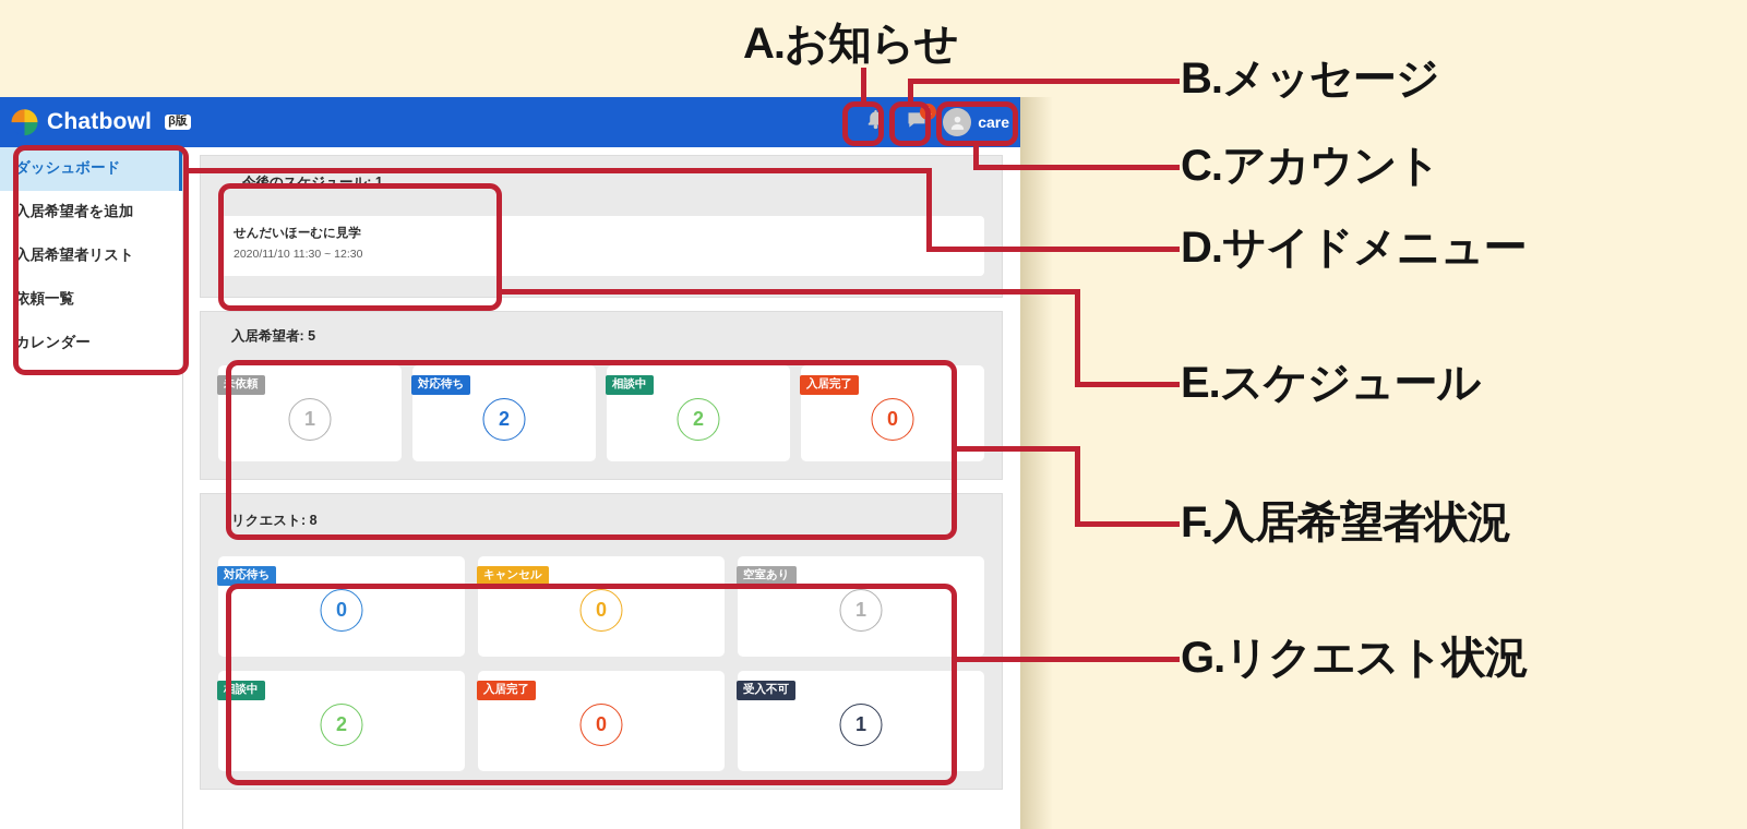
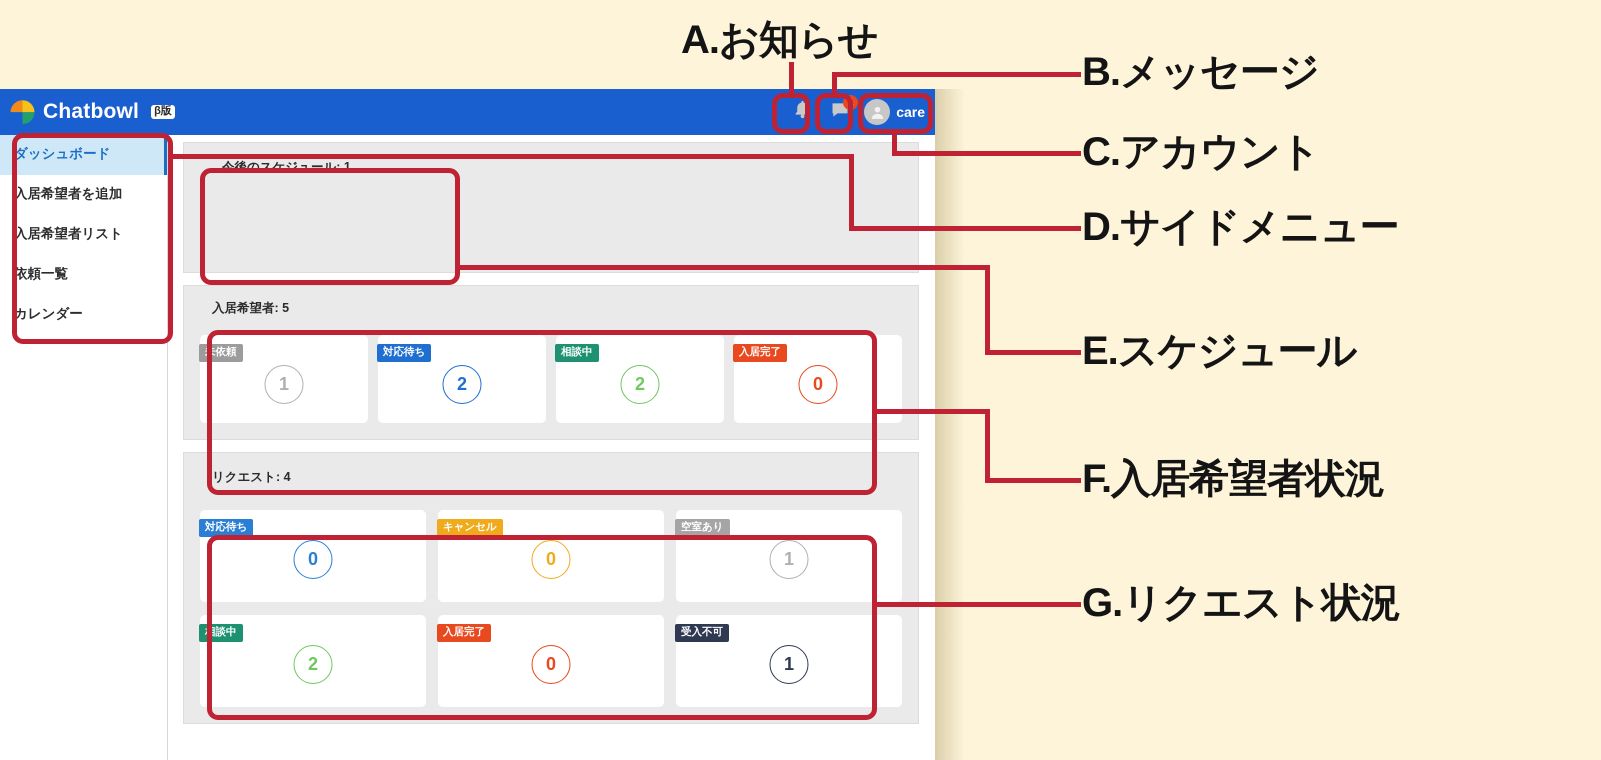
  Chatbowl
  β版
  1
  care
  ダッシュボード
  入居希望者を追加
  入居希望者リスト
  依頼一覧
  カレンダー
  今後のスケジュール: 1
- せんだいほーむに見学
- 2020/11/10 11:30 ~ 12:30
  入居希望者: 5
  未依頼
  1
  対応待ち
  2
  相談中
  2
  入居完了
  0
- リクエスト: 8
+ リクエスト: 4
  対応待ち
  0
  キャンセル
  0
  空室あり
  1
  相談中
  2
  入居完了
  0
  受入不可
  1
  A.お知らせ
  B.メッセージ
  C.アカウント
  D.サイドメニュー
  E.スケジュール
  F.入居希望者状況
  G.リクエスト状況
